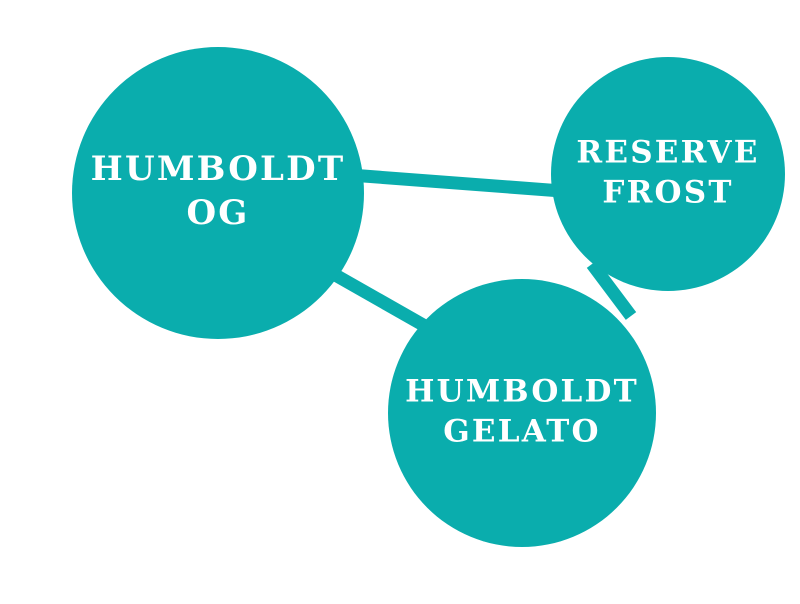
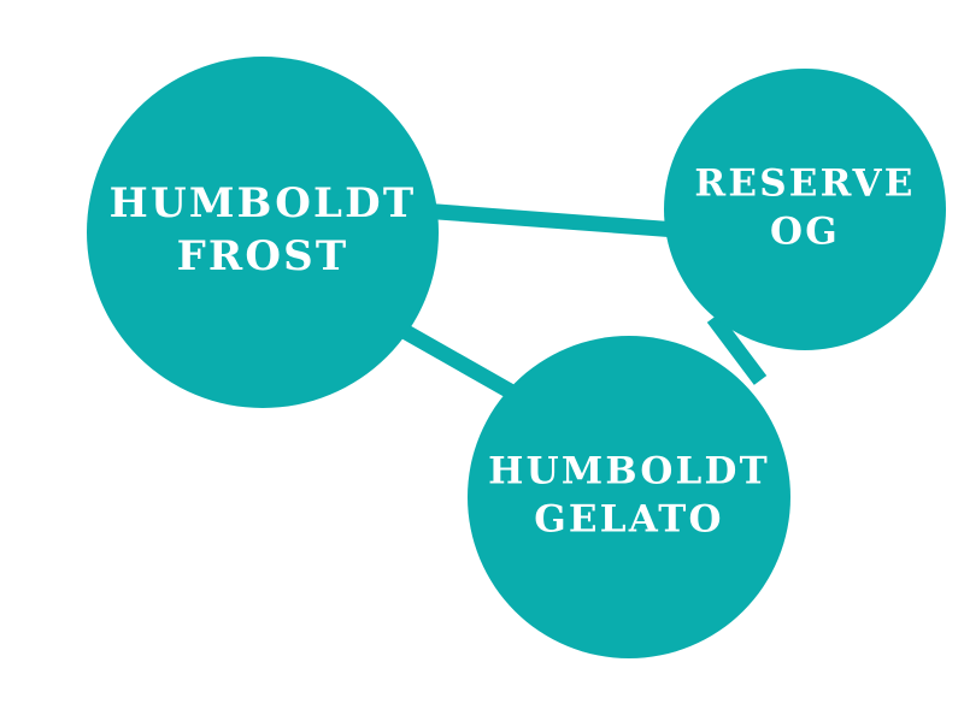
  HUMBOLDT
- OG
+ FROST
  RESERVE
- FROST
+ OG
  HUMBOLDT
  GELATO
